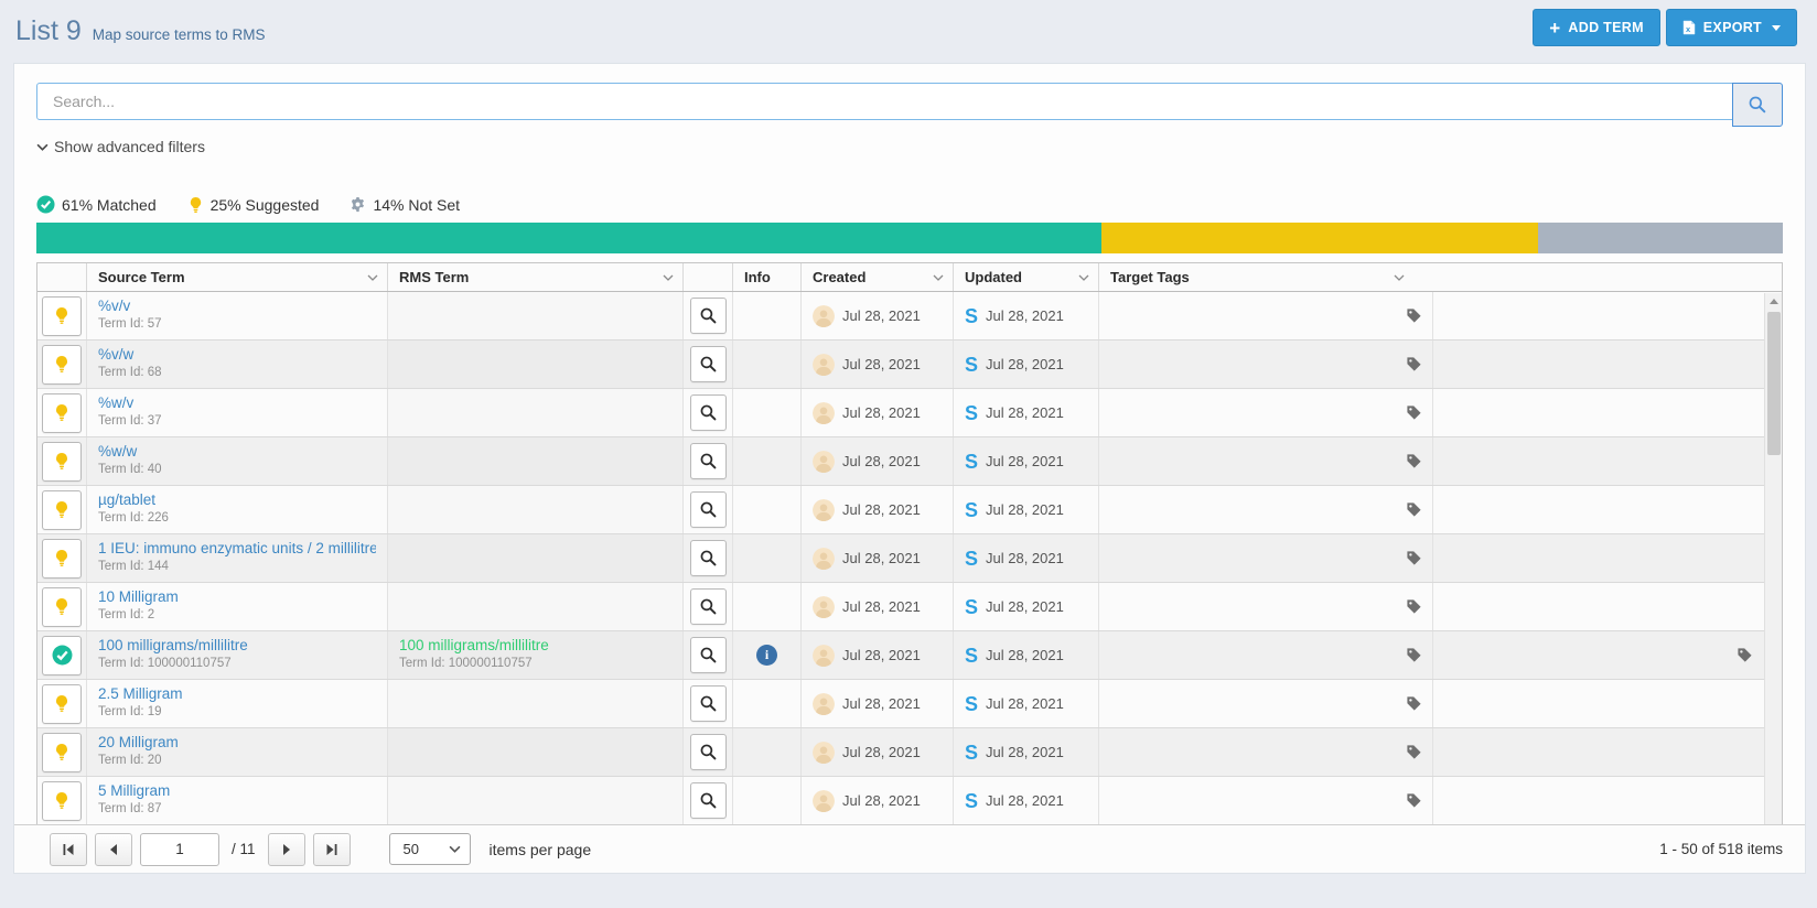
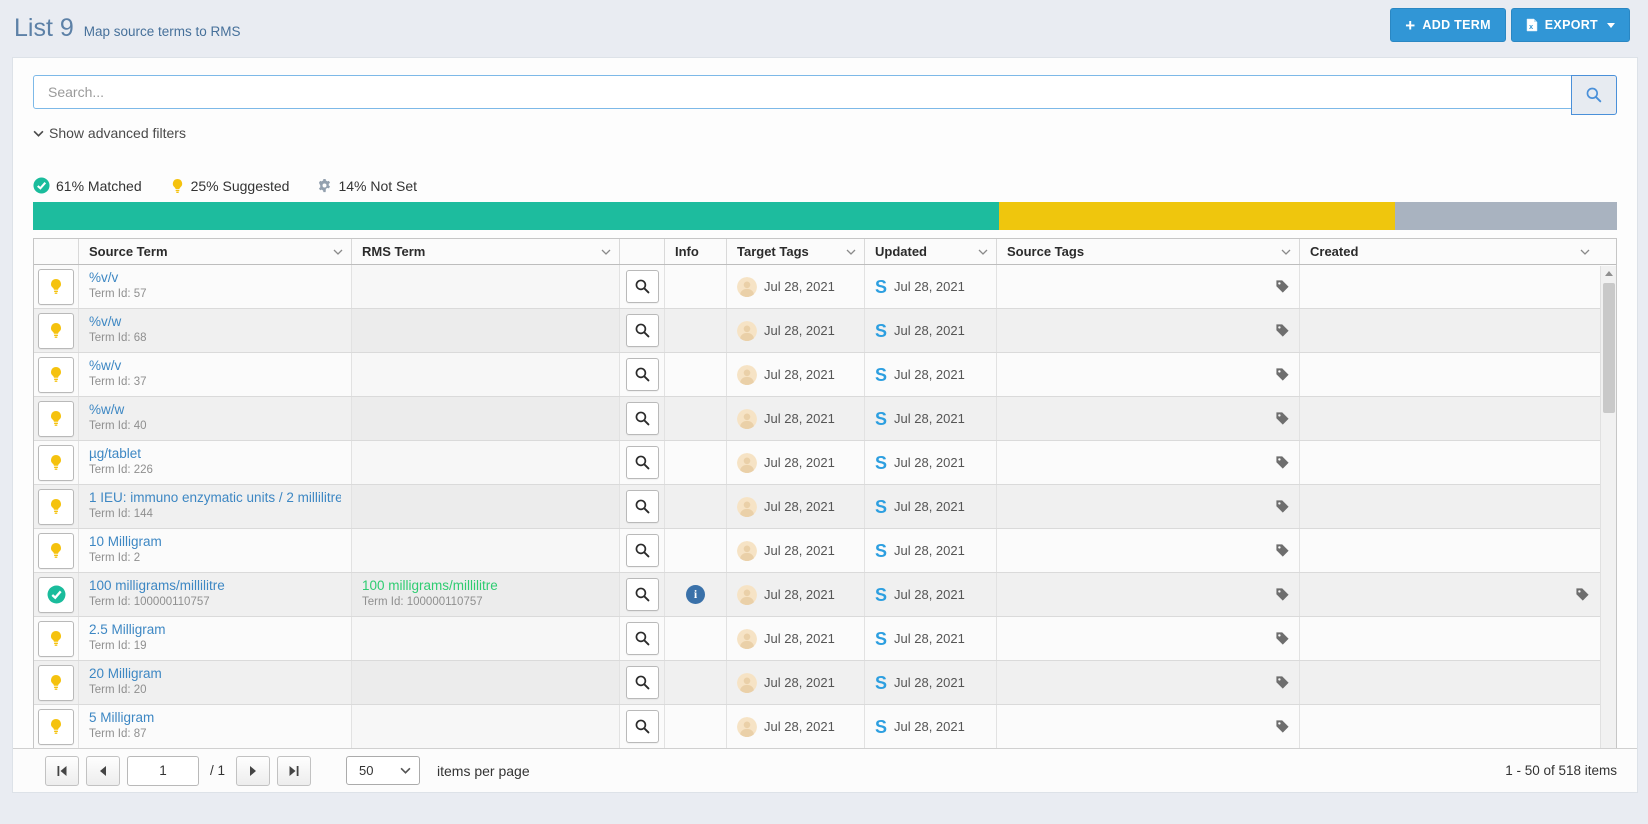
  List 9
  Map source terms to RMS
  +
  ADD TERM
  x
  EXPORT
  Search...
  Show advanced filters
  61% Matched
  25% Suggested
  14% Not Set
  Source Term
  RMS Term
  Info
- Created
+ Target Tags
  Updated
+ Source Tags
- Target Tags
+ Created
  %v/v
  Term Id: 57
  Jul 28, 2021
  S
  Jul 28, 2021
  %v/w
  Term Id: 68
  Jul 28, 2021
  S
  Jul 28, 2021
  %w/v
  Term Id: 37
  Jul 28, 2021
  S
  Jul 28, 2021
  %w/w
  Term Id: 40
  Jul 28, 2021
  S
  Jul 28, 2021
  µg/tablet
  Term Id: 226
  Jul 28, 2021
  S
  Jul 28, 2021
  1 IEU: immuno enzymatic units / 2 millilitre
  Term Id: 144
  Jul 28, 2021
  S
  Jul 28, 2021
  10 Milligram
  Term Id: 2
  Jul 28, 2021
  S
  Jul 28, 2021
  100 milligrams/millilitre
  Term Id: 100000110757
  100 milligrams/millilitre
  Term Id: 100000110757
  i
  Jul 28, 2021
  S
  Jul 28, 2021
  2.5 Milligram
  Term Id: 19
  Jul 28, 2021
  S
  Jul 28, 2021
  20 Milligram
  Term Id: 20
  Jul 28, 2021
  S
  Jul 28, 2021
  5 Milligram
  Term Id: 87
  Jul 28, 2021
  S
  Jul 28, 2021
  1
- / 11
+ / 1
  50
  items per page
  1 - 50 of 518 items
